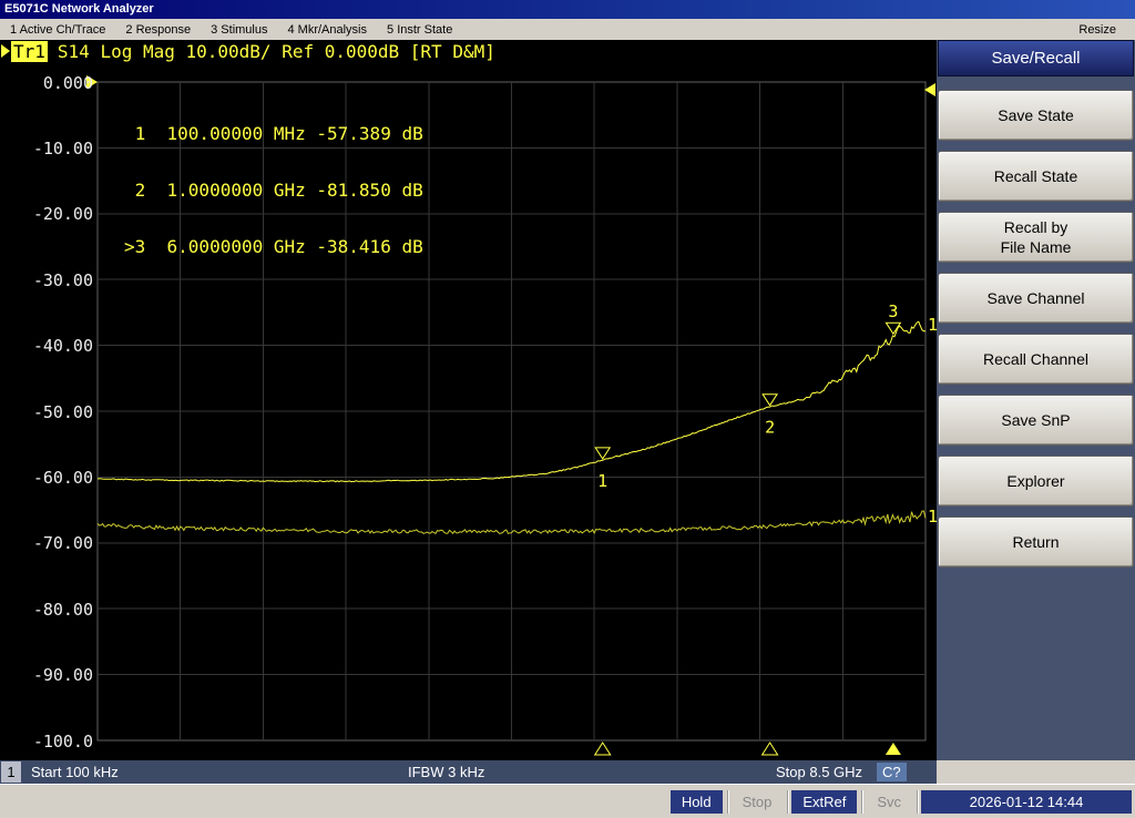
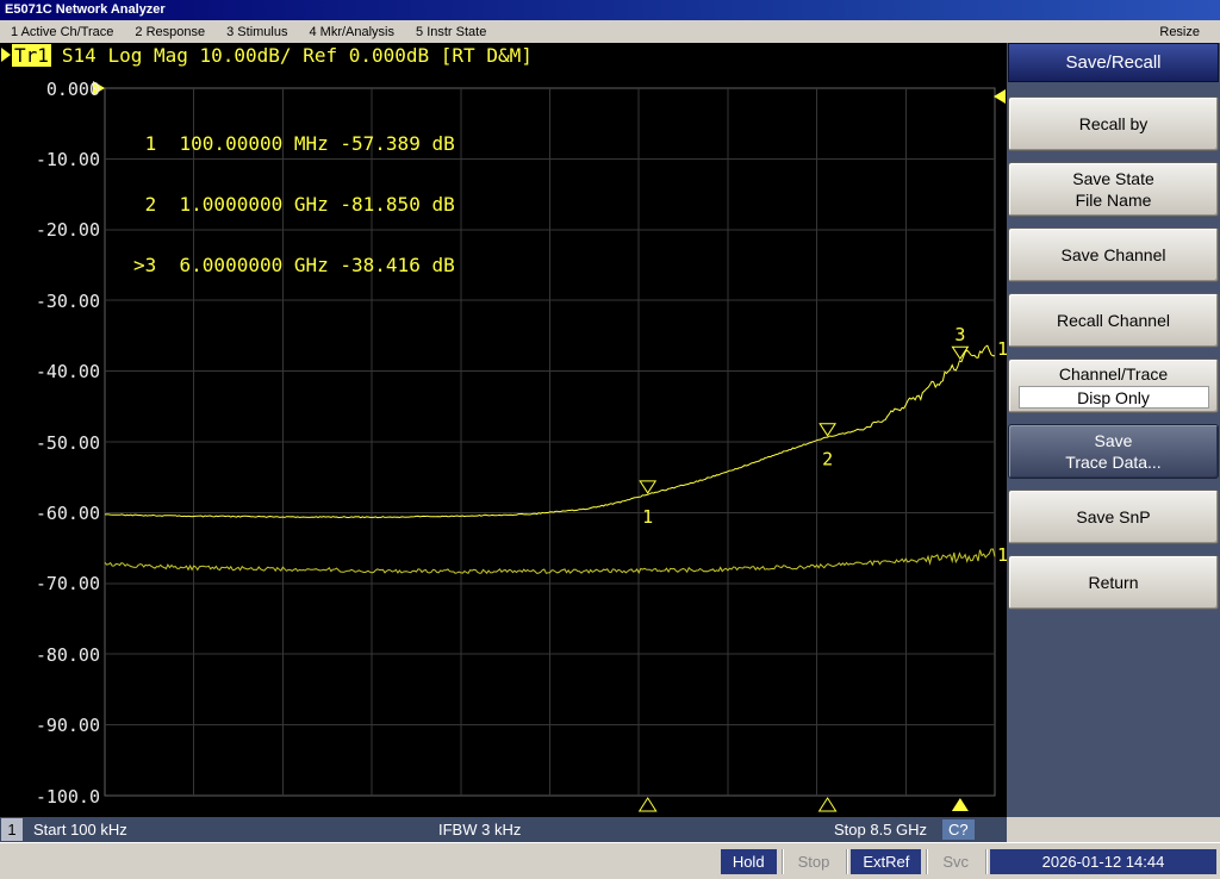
  E5071C Network Analyzer
  1 Active Ch/Trace
  2 Response
  3 Stimulus
  4 Mkr/Analysis
  5 Instr State
  Resize
  1
  1
  1
  2
  3
  Tr1
  S14 Log Mag 10.00dB/ Ref 0.000dB [RT D&M]
  0.000
  -10.00
  -20.00
  -30.00
  -40.00
  -50.00
  -60.00
  -70.00
  -80.00
  -90.00
  -100.0
  1 100.00000 MHz -57.389 dB
  2 1.0000000 GHz -81.850 dB
  >3 6.0000000 GHz -38.416 dB
  Save/Recall
- Save State
+ Recall by
- Recall State
- Recall by
+ Save State
  File Name
  Save Channel
  Recall Channel
+ Channel/Trace
+ Disp Only
+ Save
+ Trace Data...
  Save SnP
- Explorer
  Return
  1
  Start 100 kHz
  IFBW 3 kHz
  Stop 8.5 GHz
  C?
  Hold
  Stop
  ExtRef
  Svc
  2026-01-12 14:44
